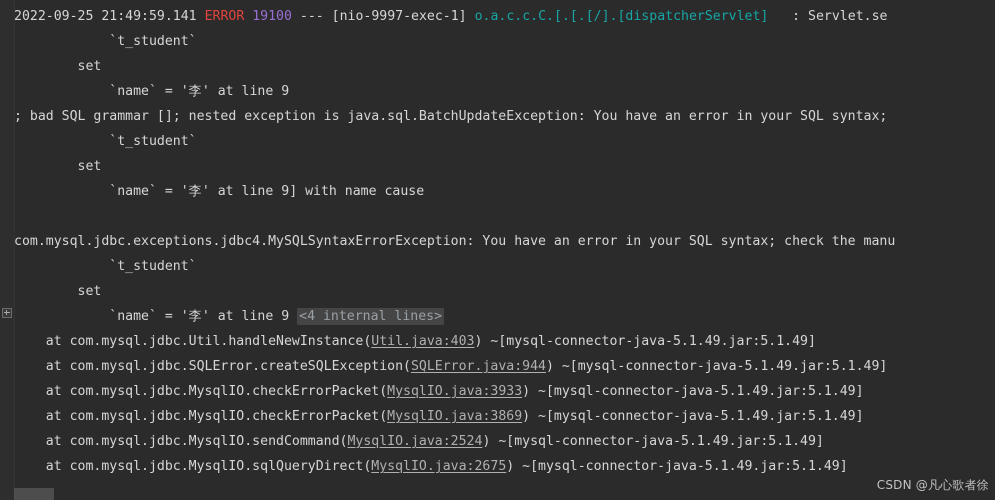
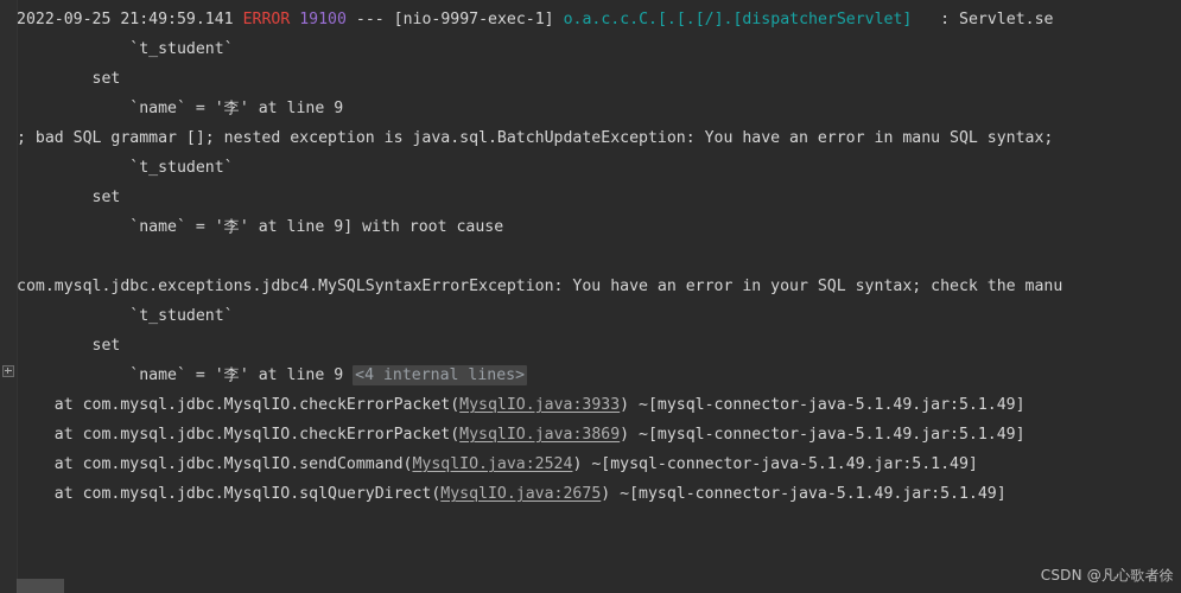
  2022-09-25 21:49:59.141 ERROR 19100 --- [nio-9997-exec-1] o.a.c.c.C.[.[.[/].[dispatcherServlet] : Servlet.se
  `t_student`
  set
  `name` = '李' at line 9
- ; bad SQL grammar []; nested exception is java.sql.BatchUpdateException: You have an error in your SQL syntax;
+ ; bad SQL grammar []; nested exception is java.sql.BatchUpdateException: You have an error in manu SQL syntax;
  `t_student`
  set
- `name` = '李' at line 9] with name cause
+ `name` = '李' at line 9] with root cause
  com.mysql.jdbc.exceptions.jdbc4.MySQLSyntaxErrorException: You have an error in your SQL syntax; check the manu
  `t_student`
  set
  `name` = '李' at line 9 <4 internal lines>
- at com.mysql.jdbc.Util.handleNewInstance(Util.java:403) ~[mysql-connector-java-5.1.49.jar:5.1.49]
- at com.mysql.jdbc.SQLError.createSQLException(SQLError.java:944) ~[mysql-connector-java-5.1.49.jar:5.1.49]
  at com.mysql.jdbc.MysqlIO.checkErrorPacket(MysqlIO.java:3933) ~[mysql-connector-java-5.1.49.jar:5.1.49]
  at com.mysql.jdbc.MysqlIO.checkErrorPacket(MysqlIO.java:3869) ~[mysql-connector-java-5.1.49.jar:5.1.49]
  at com.mysql.jdbc.MysqlIO.sendCommand(MysqlIO.java:2524) ~[mysql-connector-java-5.1.49.jar:5.1.49]
  at com.mysql.jdbc.MysqlIO.sqlQueryDirect(MysqlIO.java:2675) ~[mysql-connector-java-5.1.49.jar:5.1.49]
  CSDN @凡心歌者徐
